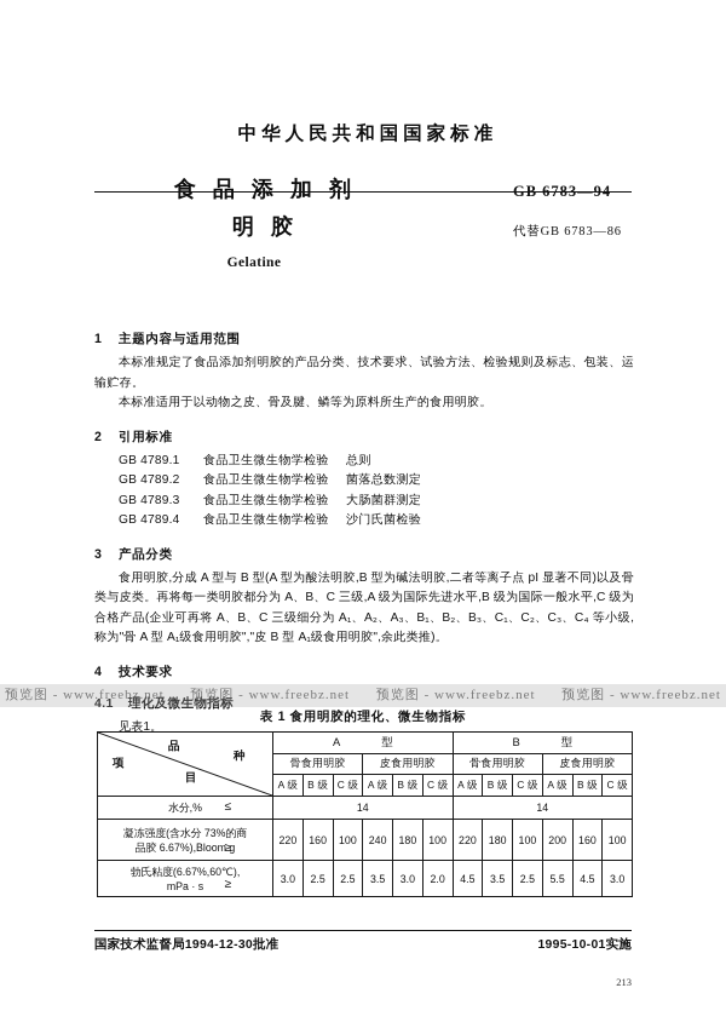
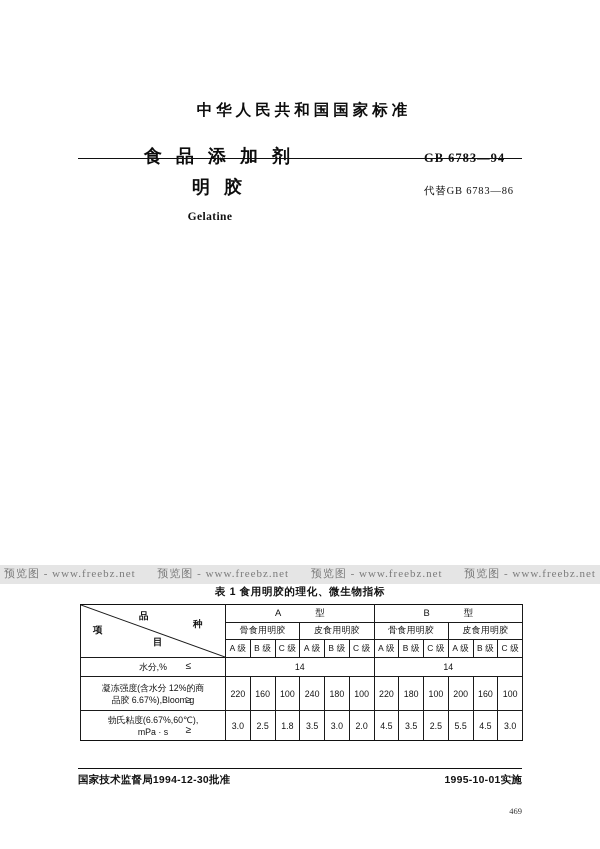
  中华人民共和国国家标准
  食品添加剂
  明胶
  GB 6783—94
  代替GB 6783—86
  Gelatine
- 1 主题内容与适用范围
- 本标准规定了食品添加剂明胶的产品分类、技术要求、试验方法、检验规则及标志、包装、运输贮存。
- 本标准适用于以动物之皮、骨及腱、鳞等为原料所生产的食用明胶。
- 2 引用标准
- GB 4789.1 食品卫生微生物学检验 总则
- GB 4789.2 食品卫生微生物学检验 菌落总数测定
- GB 4789.3 食品卫生微生物学检验 大肠菌群测定
- GB 4789.4 食品卫生微生物学检验 沙门氏菌检验
- 3 产品分类
- 食用明胶,分成 A 型与 B 型(A 型为酸法明胶,B 型为碱法明胶,二者等离子点 pI 显著不同)以及骨类与皮类。再将每一类明胶都分为 A、B、C 三级,A 级为国际先进水平,B 级为国际一般水平,C 级为合格产品(企业可再将 A、B、C 三级细分为 A₁、A₂、A₃、B₁、B₂、B₃、C₁、C₂、C₃、C₄ 等小级,称为"骨 A 型 A₁级食用明胶","皮 B 型 A₁级食用明胶",余此类推)。
- 4 技术要求
- 4.1 理化及微生物指标
- 见表1。
  预览图 - www.freebz.net
  预览图 - www.freebz.net
  预览图 - www.freebz.net
  预览图 - www.freebz.net
  表 1 食用明胶的理化、微生物指标
  品 种 项 目	A 型	B 型
  骨食用明胶	皮食用明胶	骨食用明胶	皮食用明胶
  A 级	B 级	C 级	A 级	B 级	C 级	A 级	B 级	C 级	A 级	B 级	C 级
  水分,% ≤	14	14
- 凝冻强度(含水分 73%的商 品胶 6.67%),Bloom g ≥	220	160	100	240	180	100	220	180	100	200	160	100
+ 凝冻强度(含水分 12%的商 品胶 6.67%),Bloom g ≥	220	160	100	240	180	100	220	180	100	200	160	100
- 勃氏粘度(6.67%,60℃), mPa · s ≥	3.0	2.5	2.5	3.5	3.0	2.0	4.5	3.5	2.5	5.5	4.5	3.0
+ 勃氏粘度(6.67%,60℃), mPa · s ≥	3.0	2.5	1.8	3.5	3.0	2.0	4.5	3.5	2.5	5.5	4.5	3.0
  国家技术监督局1994-12-30批准
  1995-10-01实施
- 213
+ 469
